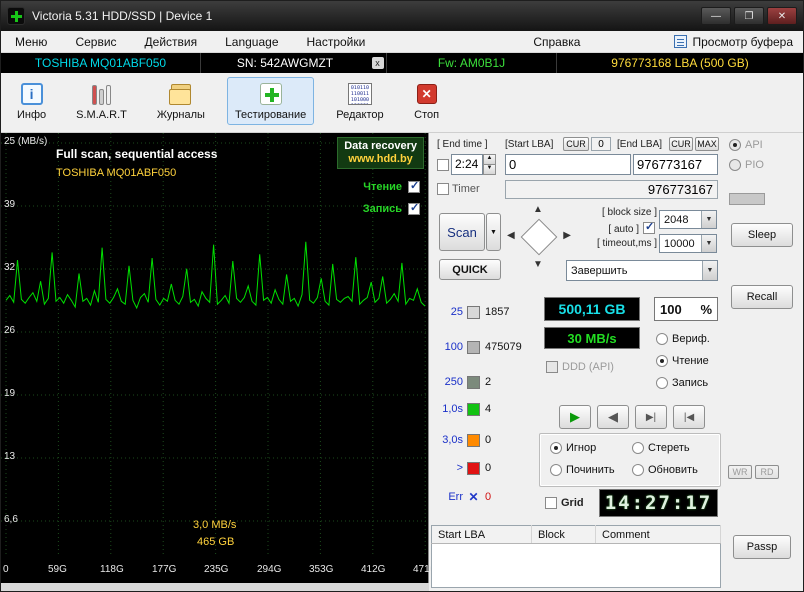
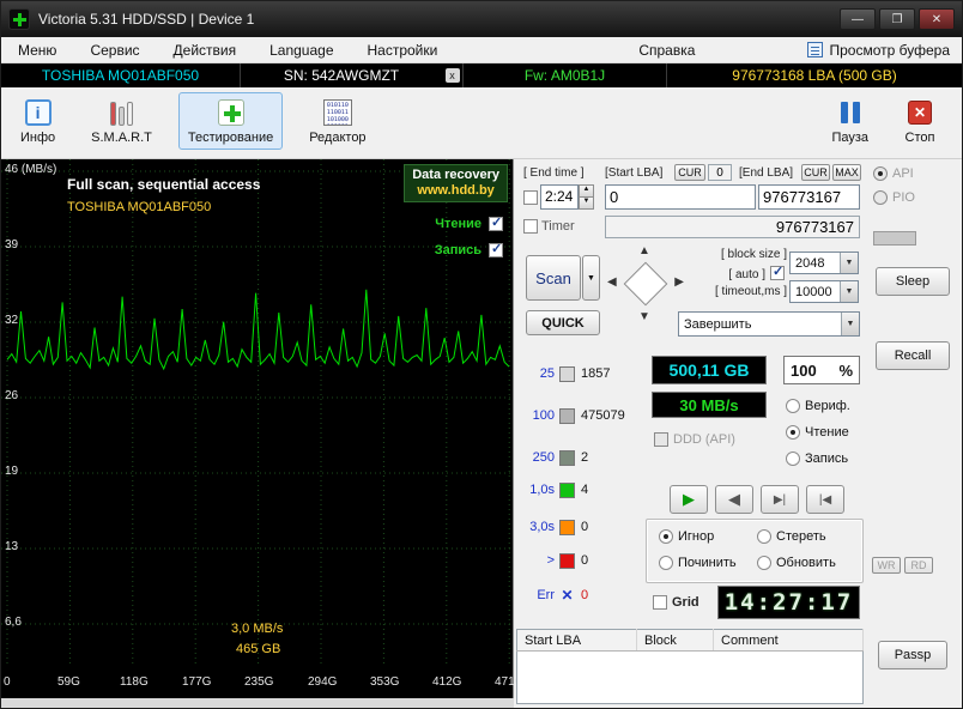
  Victoria 5.31 HDD/SSD | Device 1
  —
  ❐
  ✕
  Меню
  Сервис
  Действия
  Language
  Настройки
  Справка
  Просмотр буфера
  TOSHIBA MQ01ABF050
  SN: 542AWGMZT
  x
  Fw: AM0B1J
  976773168 LBA (500 GB)
  i
  Инфо
  S.M.A.R.T
- Журналы
  Тестирование
  Редактор
+ Пауза
  ✕
  Стоп
- 25 (MB/s)
+ 46 (MB/s)
  39
  32
  26
  19
  13
  6,6
  Full scan, sequential access
  TOSHIBA MQ01ABF050
  Data recovery
  www.hdd.by
  Чтение
  Запись
  3,0 MB/s
  465 GB
  0
  59G
  118G
  177G
  235G
  294G
  353G
  412G
  471
  [ End time ]
  [Start LBA]
  CUR
  0
  [End LBA]
  CUR
  MAX
  2:24
  0
  976773167
  Timer
  976773167
  API
  PIO
  Scan
  ▲
  ◀
  ▶
  ▼
  [ block size ]
  [ auto ]
  2048
  [ timeout,ms ]
  10000
  QUICK
  Завершить
  Sleep
  Recall
  25
  1857
  100
  475079
  250
  2
  1,0s
  4
  3,0s
  0
  >
  0
  Err
  ✕
  0
  500,11 GB
  100
  %
  30 MB/s
  Вериф.
  Чтение
  Запись
  DDD (API)
  ▶
  ◀
  ▶|
  |◀
  Игнор
  Стереть
  Починить
  Обновить
  Grid
  14:27:17
  WR
  RD
  Start LBA	Block	Comment
  Passp
